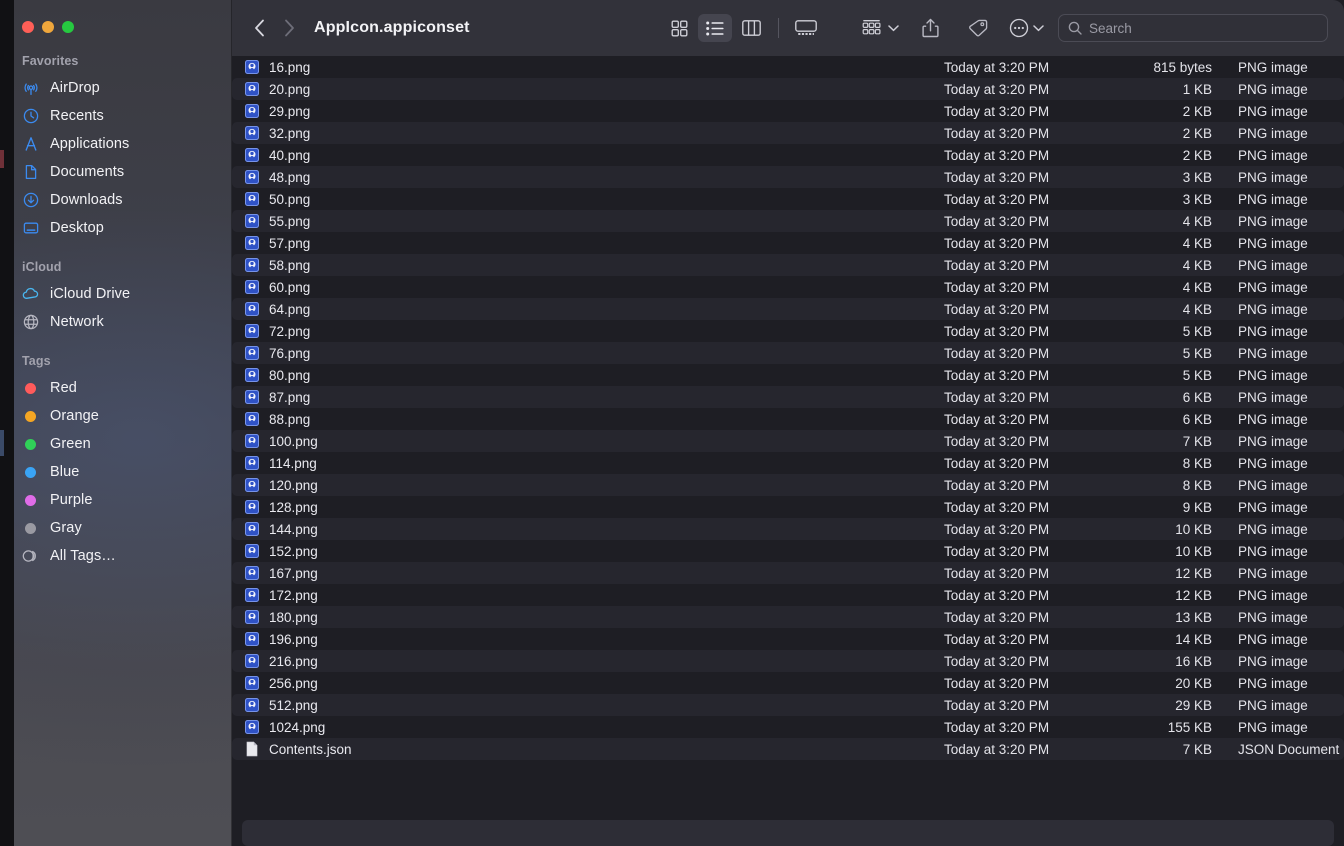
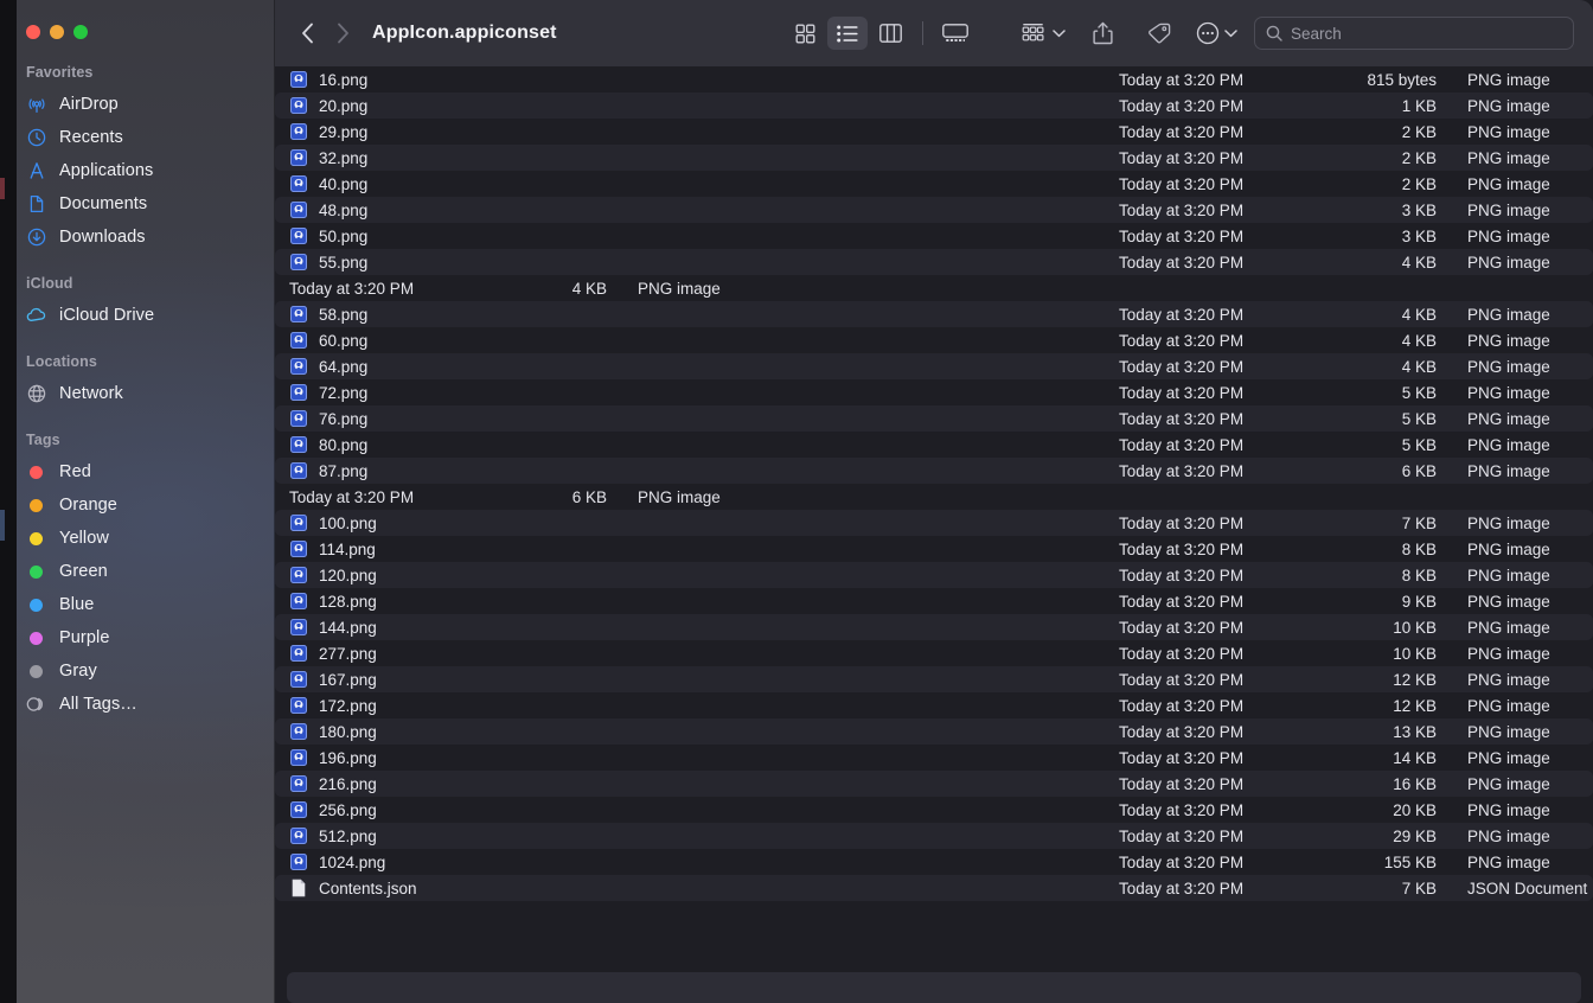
  Favorites
  AirDrop
  Recents
  Applications
  Documents
  Downloads
- Desktop
  iCloud
  iCloud Drive
+ Locations
  Network
  Tags
  Red
  Orange
+ Yellow
  Green
  Blue
  Purple
  Gray
  All Tags…
  AppIcon.appiconset
  Search
  16.png
  Today at 3:20 PM
  815 bytes
  PNG image
  20.png
  Today at 3:20 PM
  1 KB
  PNG image
  29.png
  Today at 3:20 PM
  2 KB
  PNG image
  32.png
  Today at 3:20 PM
  2 KB
  PNG image
  40.png
  Today at 3:20 PM
  2 KB
  PNG image
  48.png
  Today at 3:20 PM
  3 KB
  PNG image
  50.png
  Today at 3:20 PM
  3 KB
  PNG image
  55.png
  Today at 3:20 PM
  4 KB
  PNG image
- 57.png
  Today at 3:20 PM
  4 KB
  PNG image
  58.png
  Today at 3:20 PM
  4 KB
  PNG image
  60.png
  Today at 3:20 PM
  4 KB
  PNG image
  64.png
  Today at 3:20 PM
  4 KB
  PNG image
  72.png
  Today at 3:20 PM
  5 KB
  PNG image
  76.png
  Today at 3:20 PM
  5 KB
  PNG image
  80.png
  Today at 3:20 PM
  5 KB
  PNG image
  87.png
  Today at 3:20 PM
  6 KB
  PNG image
- 88.png
  Today at 3:20 PM
  6 KB
  PNG image
  100.png
  Today at 3:20 PM
  7 KB
  PNG image
  114.png
  Today at 3:20 PM
  8 KB
  PNG image
  120.png
  Today at 3:20 PM
  8 KB
  PNG image
  128.png
  Today at 3:20 PM
  9 KB
  PNG image
  144.png
  Today at 3:20 PM
  10 KB
  PNG image
- 152.png
+ 277.png
  Today at 3:20 PM
  10 KB
  PNG image
  167.png
  Today at 3:20 PM
  12 KB
  PNG image
  172.png
  Today at 3:20 PM
  12 KB
  PNG image
  180.png
  Today at 3:20 PM
  13 KB
  PNG image
  196.png
  Today at 3:20 PM
  14 KB
  PNG image
  216.png
  Today at 3:20 PM
  16 KB
  PNG image
  256.png
  Today at 3:20 PM
  20 KB
  PNG image
  512.png
  Today at 3:20 PM
  29 KB
  PNG image
  1024.png
  Today at 3:20 PM
  155 KB
  PNG image
  Contents.json
  Today at 3:20 PM
  7 KB
  JSON Document
